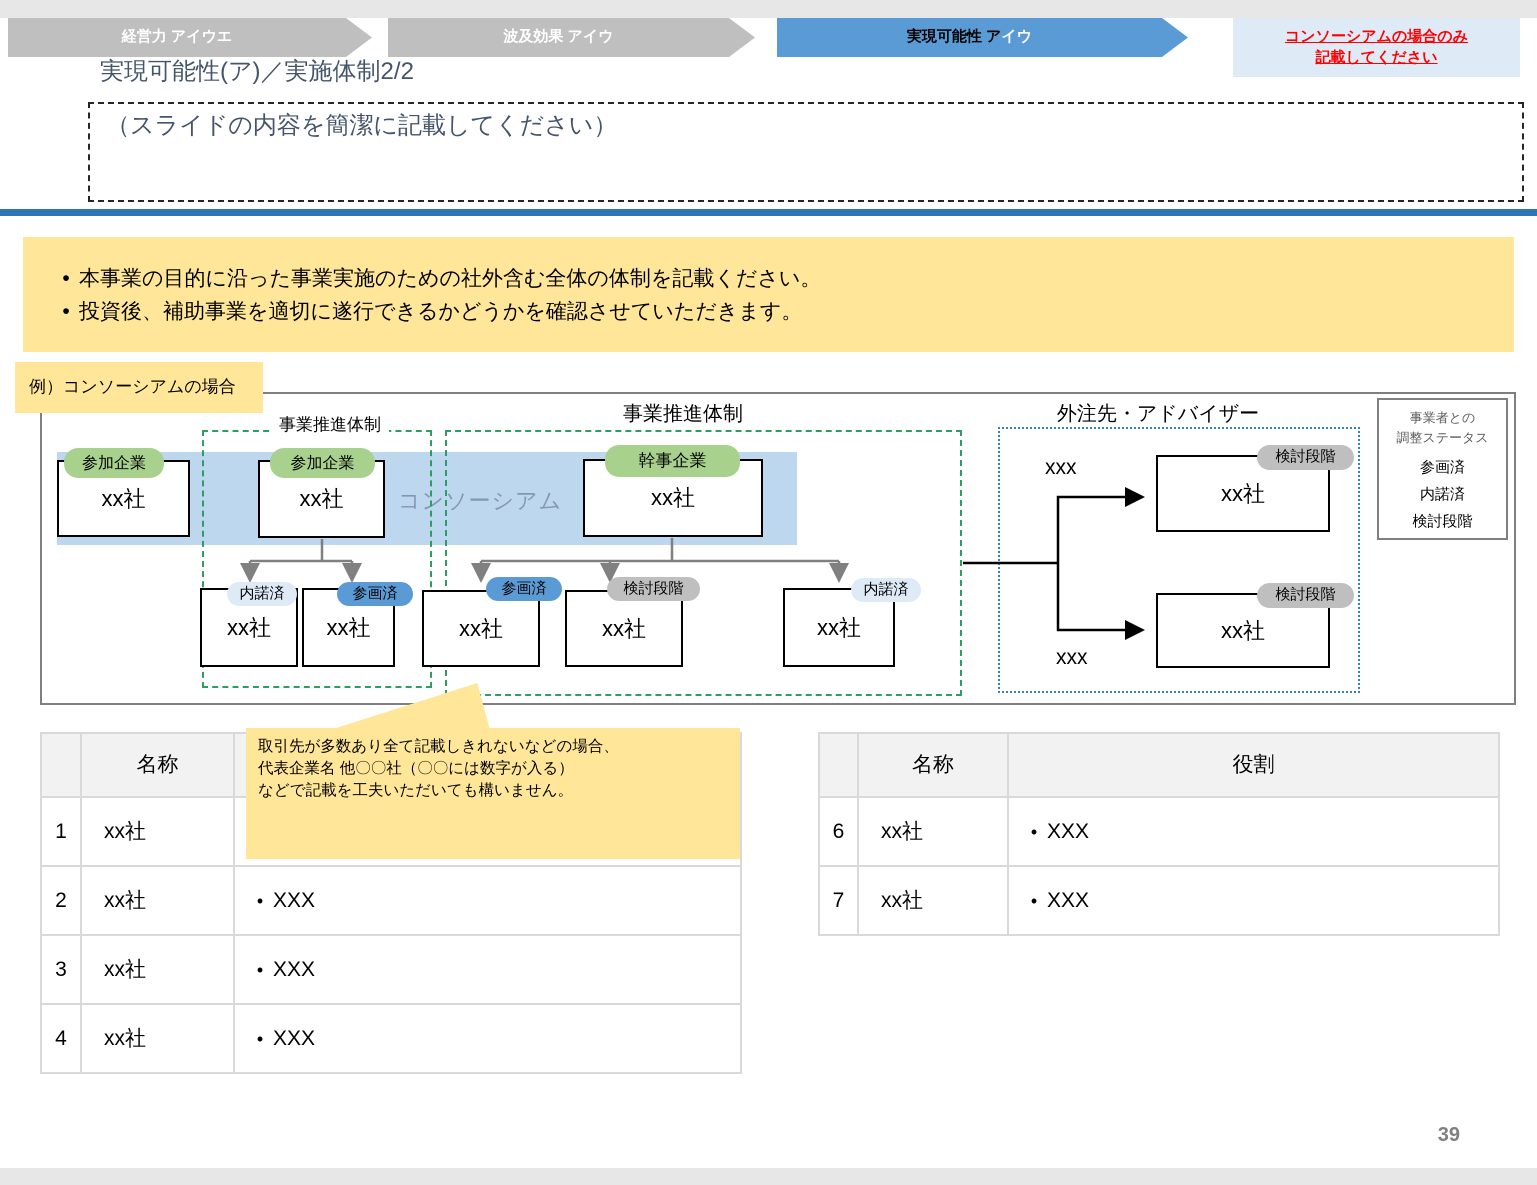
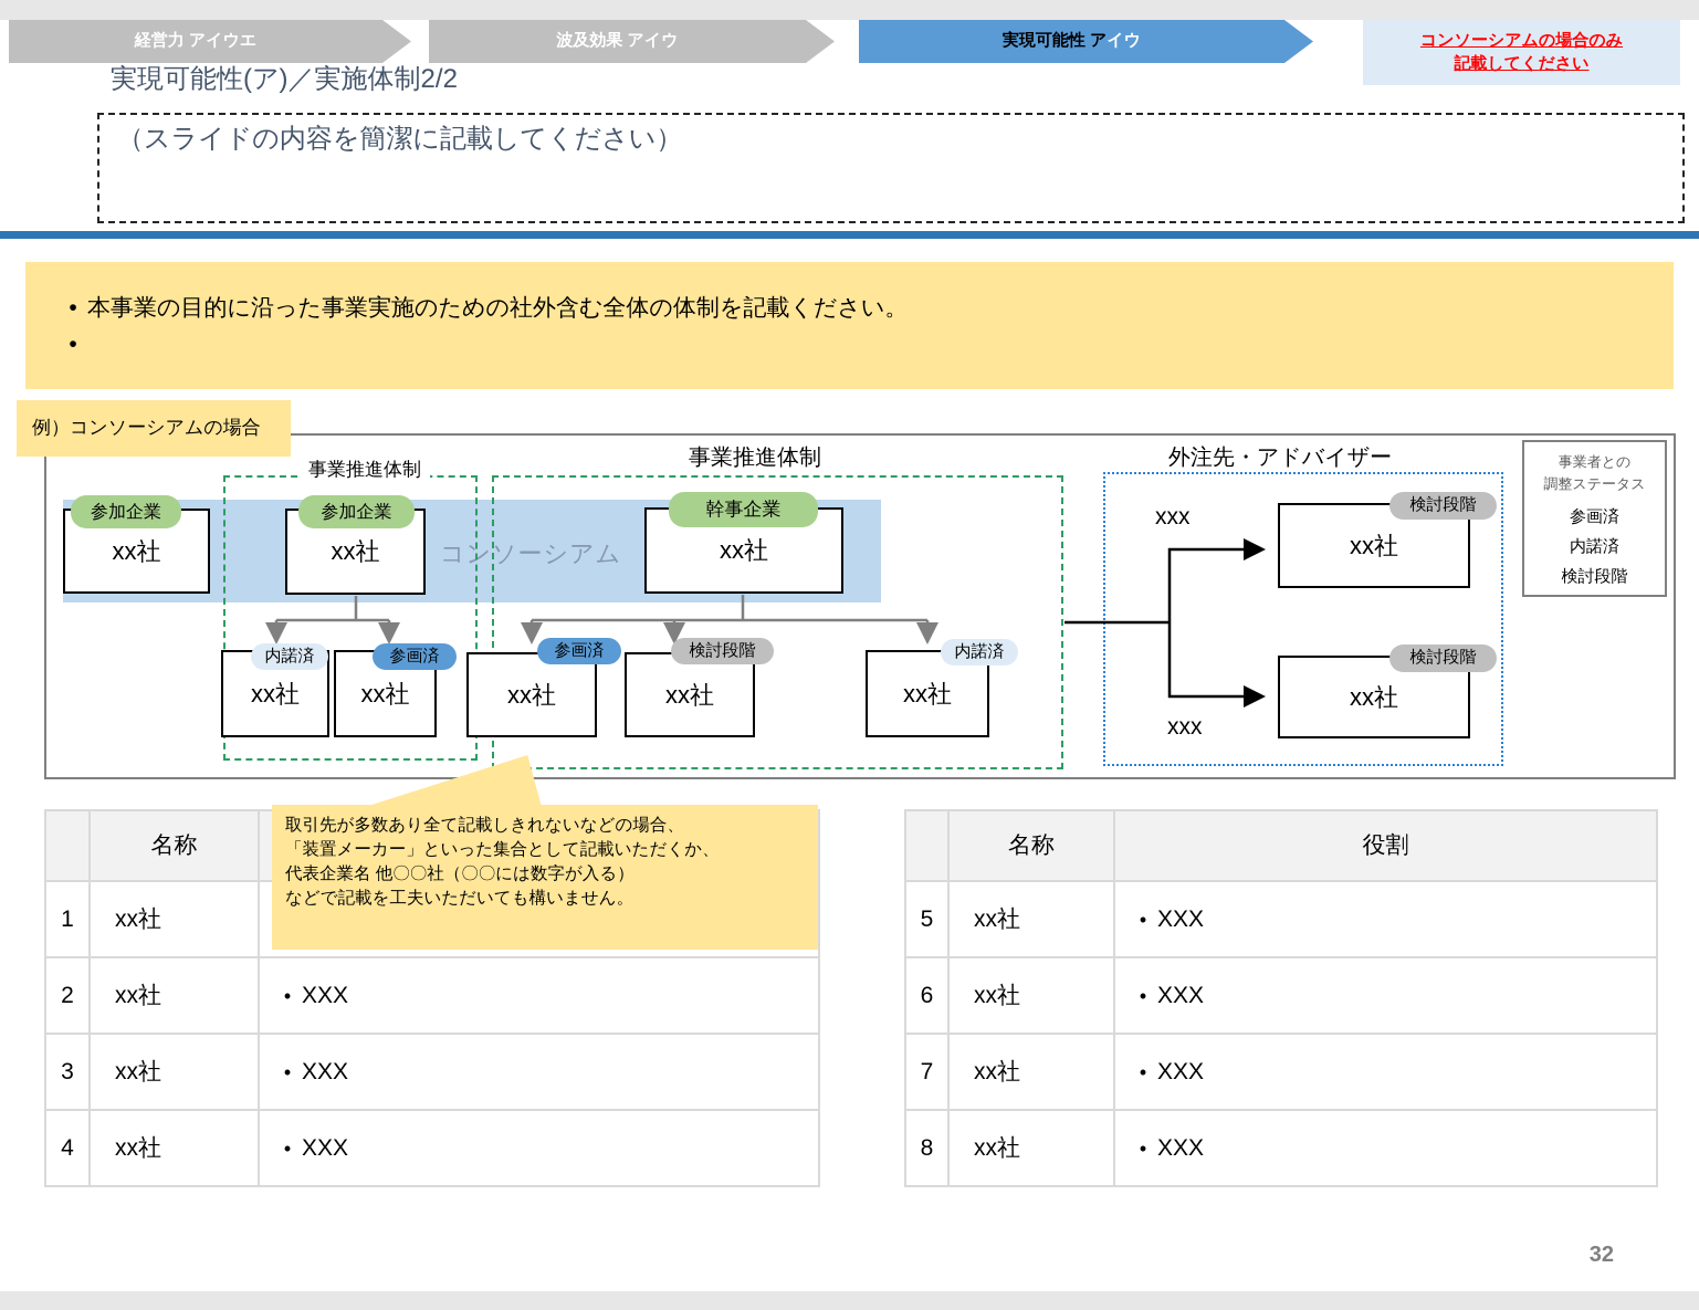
  経営力 アイウエ
  波及効果 アイウ
  実現可能性 ア
  イウ
  コンソーシアムの場合のみ
  記載してください
  実現可能性(ア)／実施体制2/2
  （スライドの内容を簡潔に記載してください）
  •
  本事業の目的に沿った事業実施のための社外含む全体の体制を記載ください。
  •
- 投資後、補助事業を適切に遂行できるかどうかを確認させていただきます。
  例）コンソーシアムの場合
  コンソーシアム
  事業推進体制
  事業推進体制
  外注先・アドバイザー
  xx社
  参加企業
  xx社
  参加企業
  xx社
  幹事企業
  xx社
  内諾済
  xx社
  参画済
  xx社
  参画済
  xx社
  検討段階
  xx社
  内諾済
  xx社
  検討段階
  xx社
  検討段階
  xxx
  xxx
  事業者との
  調整ステータス
  参画済
  内諾済
  検討段階
  	名称
  1	xx社
  2	xx社	• XXX
  3	xx社	• XXX
  4	xx社	• XXX
  	名称	役割
+ 5	xx社	• XXX
  6	xx社	• XXX
  7	xx社	• XXX
+ 8	xx社	• XXX
  取引先が多数あり全て記載しきれないなどの場合、
+ 「装置メーカー」といった集合として記載いただくか、
  代表企業名 他〇〇社（〇〇には数字が入る）
  などで記載を工夫いただいても構いません。
- 39
+ 32
